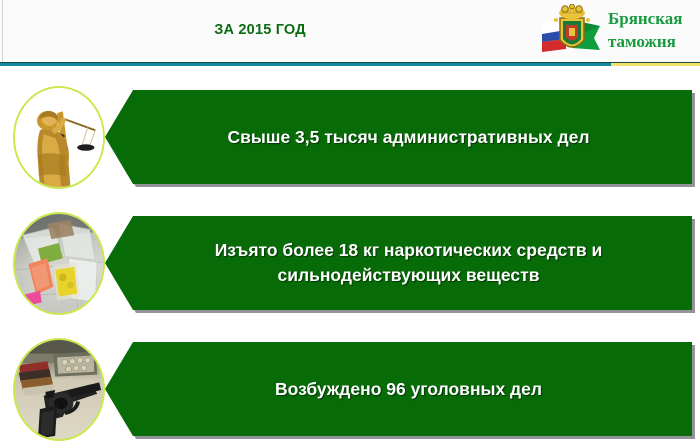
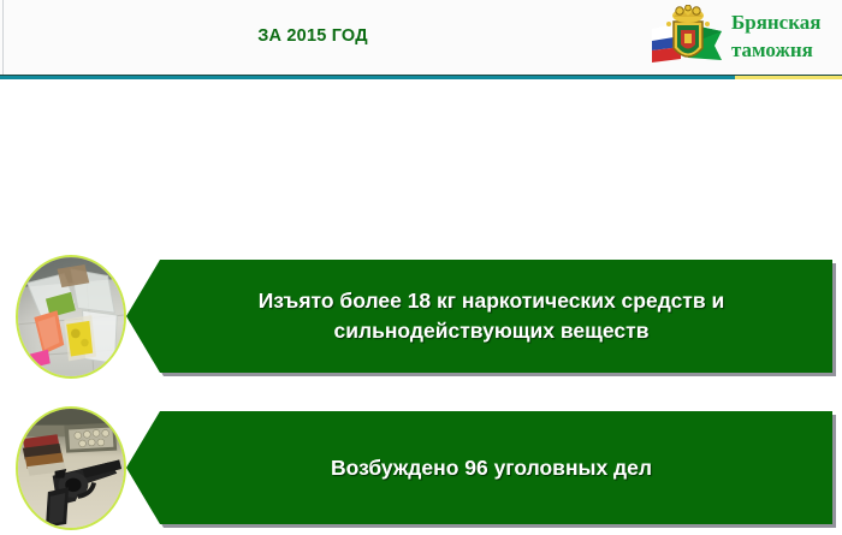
  ЗА 2015 ГОД
  Брянская
  таможня
- Свыше 3,5 тысяч административных дел
  Изъято более 18 кг наркотических средств и
  сильнодействующих веществ
  Возбуждено 96 уголовных дел
